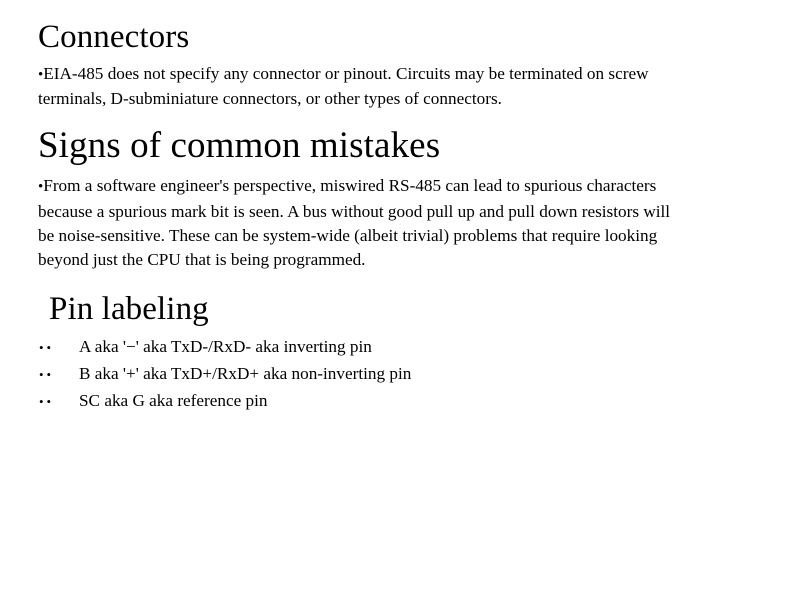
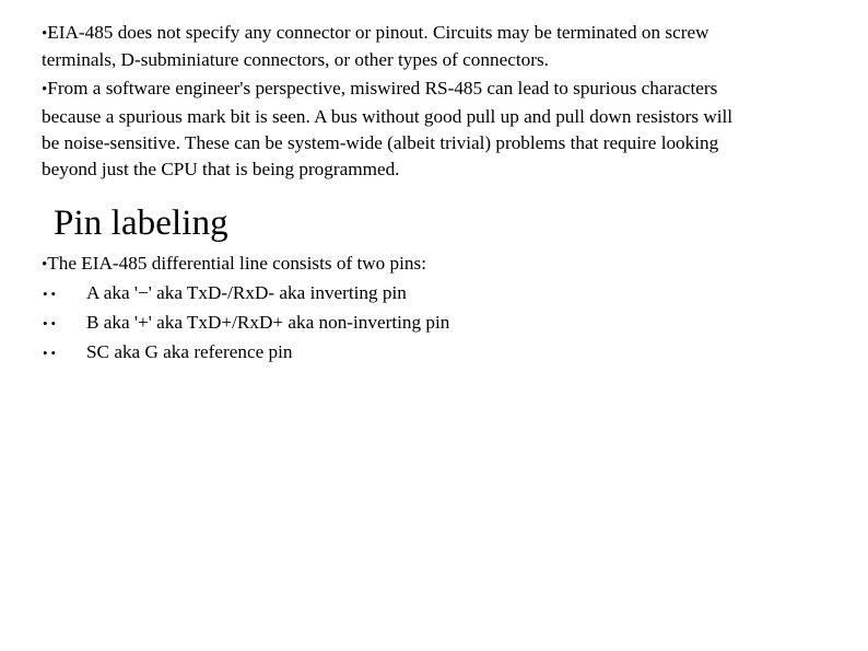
- Connectors
  •EIA-485 does not specify any connector or pinout. Circuits may be terminated on screw terminals, D-subminiature connectors, or other types of connectors.
- Signs of common mistakes
  •From a software engineer's perspective, miswired RS-485 can lead to spurious characters because a spurious mark bit is seen. A bus without good pull up and pull down resistors will be noise-sensitive. These can be system-wide (albeit trivial) problems that require looking beyond just the CPU that is being programmed.
  Pin labeling
+ •The EIA-485 differential line consists of two pins:
  ••
  A aka '−' aka TxD-/RxD- aka inverting pin
  ••
  B aka '+' aka TxD+/RxD+ aka non-inverting pin
  ••
  SC aka G aka reference pin
